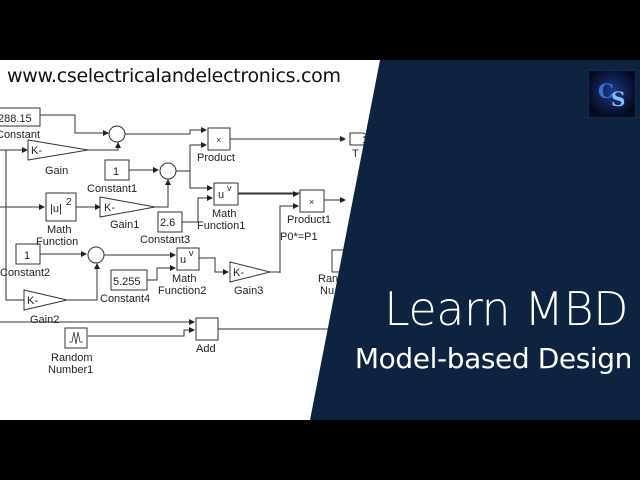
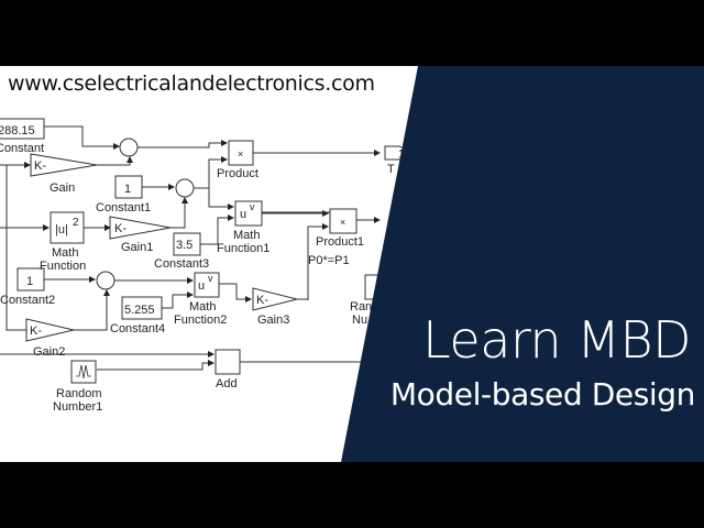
  288.15
  onstant
  K-
  Gain
  1
  Constant1
  |u|
  2
  Math
  Function
  K-
  Gain1
- 2.6
+ 3.5
  Constant3
  ×
  Product
  u
  v
  Math
  Function1
  ×
  Product1
  P0*=P1
  1
  Constant2
  5.255
  Constant4
  u
  v
  Math
  Function2
  K-
  Gain3
  K-
  Gain2
  Random
  Number1
  Add
  Ran
  Nu
  T
  www.cselectricalandelectronics.com
- C
- S
  Learn MBD
  Model-based Design
